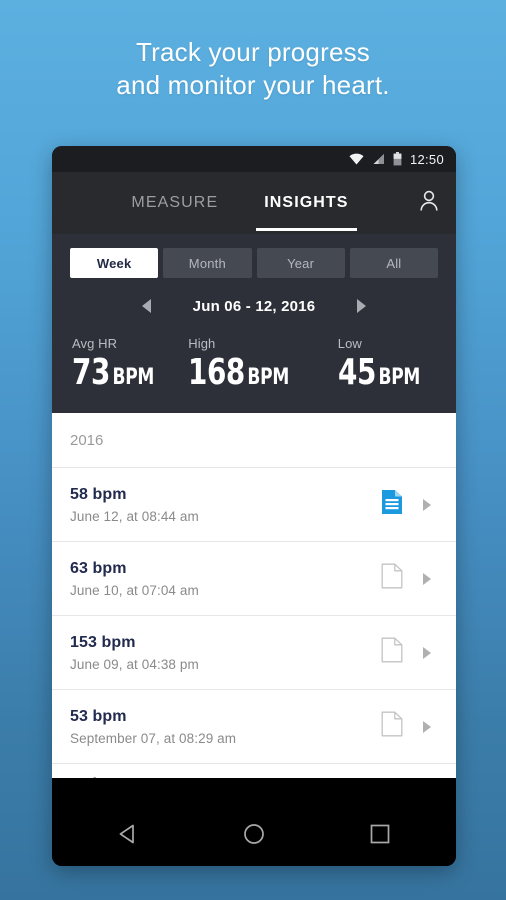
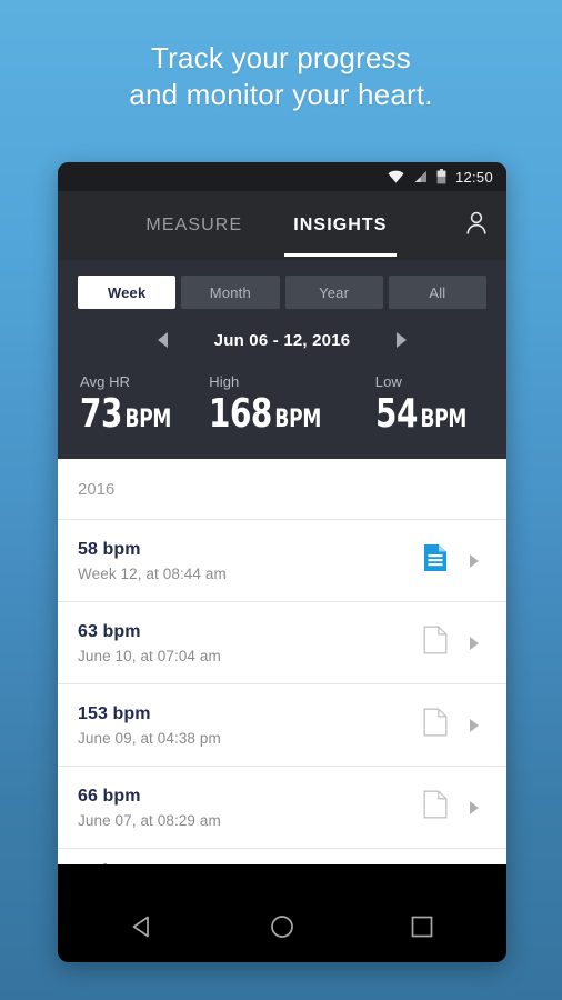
  Track your progress
  and monitor your heart.
  12:50
  MEASURE
  INSIGHTS
  Week
  Month
  Year
  All
  Jun 06 - 12, 2016
  Avg HR
  73BPM
  High
  168BPM
  Low
- 45BPM
+ 54BPM
  2016
  58 bpm
- June 12, at 08:44 am
+ Week 12, at 08:44 am
  63 bpm
  June 10, at 07:04 am
  153 bpm
  June 09, at 04:38 pm
- 53 bpm
+ 66 bpm
- September 07, at 08:29 am
+ June 07, at 08:29 am
